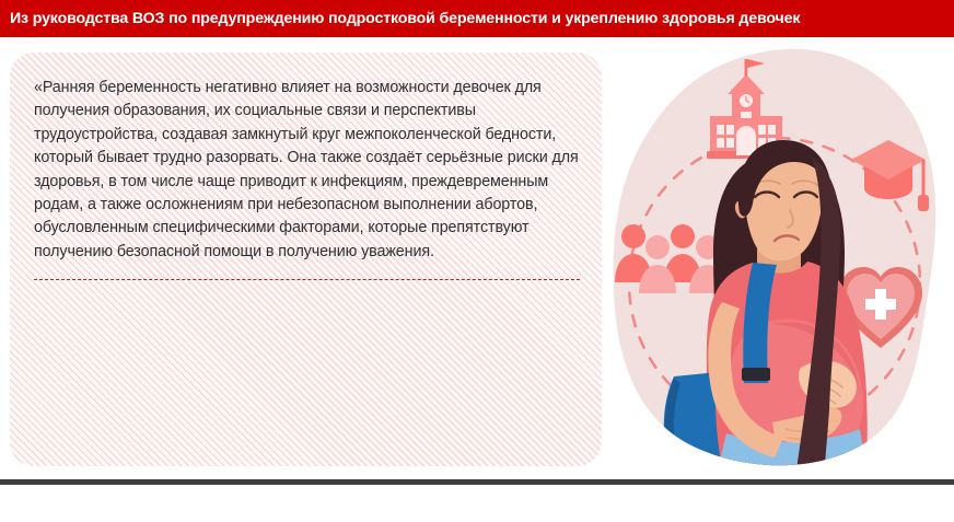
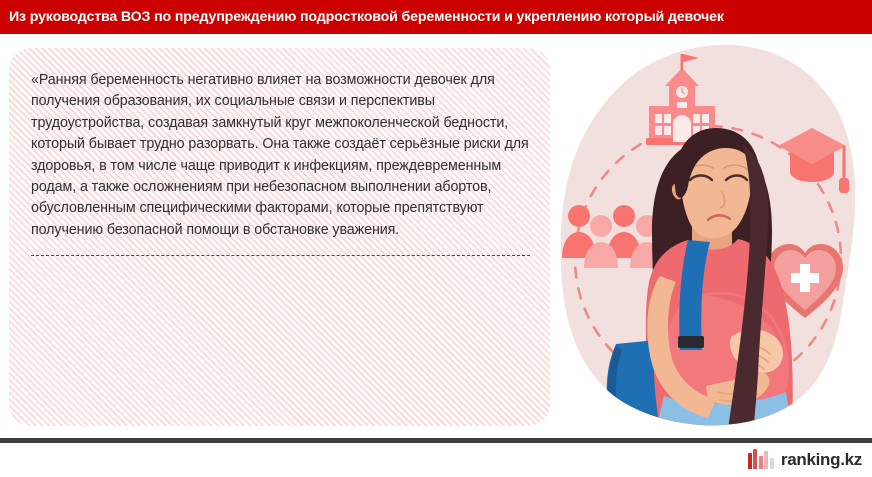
- Из руководства ВОЗ по предупреждению подростковой беременности и укреплению здоровья девочек
+ Из руководства ВОЗ по предупреждению подростковой беременности и укреплению который девочек
- «Ранняя беременность негативно влияет на возможности девочек для получения образования, их социальные связи и перспективы трудоустройства, создавая замкнутый круг межпоколенческой бедности, который бывает трудно разорвать. Она также создаёт серьёзные риски для здоровья, в том числе чаще приводит к инфекциям, преждевременным родам, а также осложнениям при небезопасном выполнении абортов, обусловленным специфическими факторами, которые препятствуют получению безопасной помощи в получению уважения.
+ «Ранняя беременность негативно влияет на возможности девочек для получения образования, их социальные связи и перспективы трудоустройства, создавая замкнутый круг межпоколенческой бедности, который бывает трудно разорвать. Она также создаёт серьёзные риски для здоровья, в том числе чаще приводит к инфекциям, преждевременным родам, а также осложнениям при небезопасном выполнении абортов, обусловленным специфическими факторами, которые препятствуют получению безопасной помощи в обстановке уважения.
+ ranking.kz
